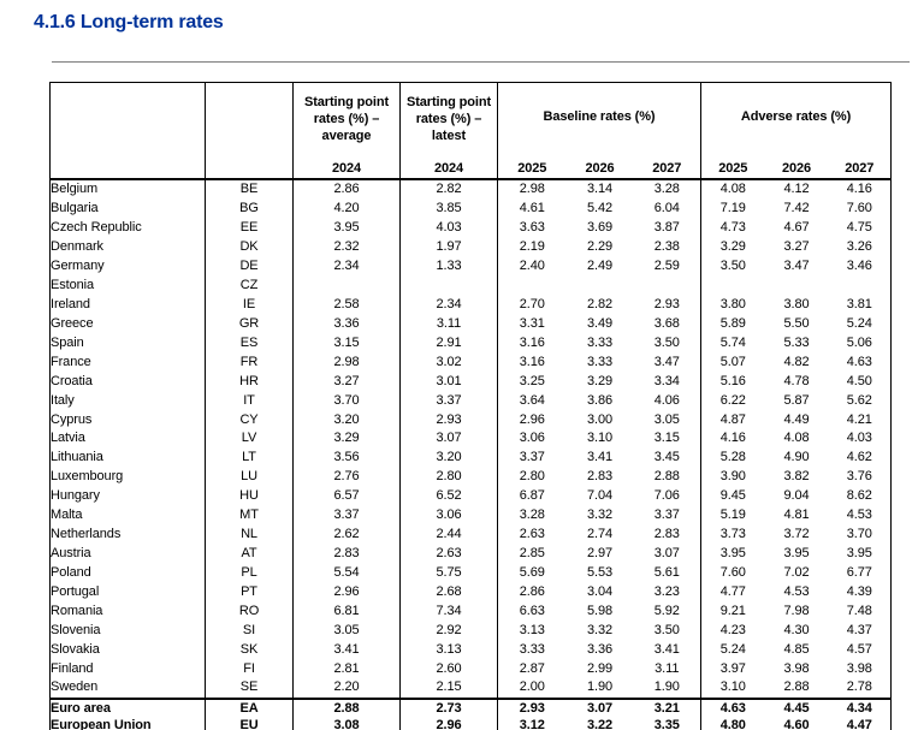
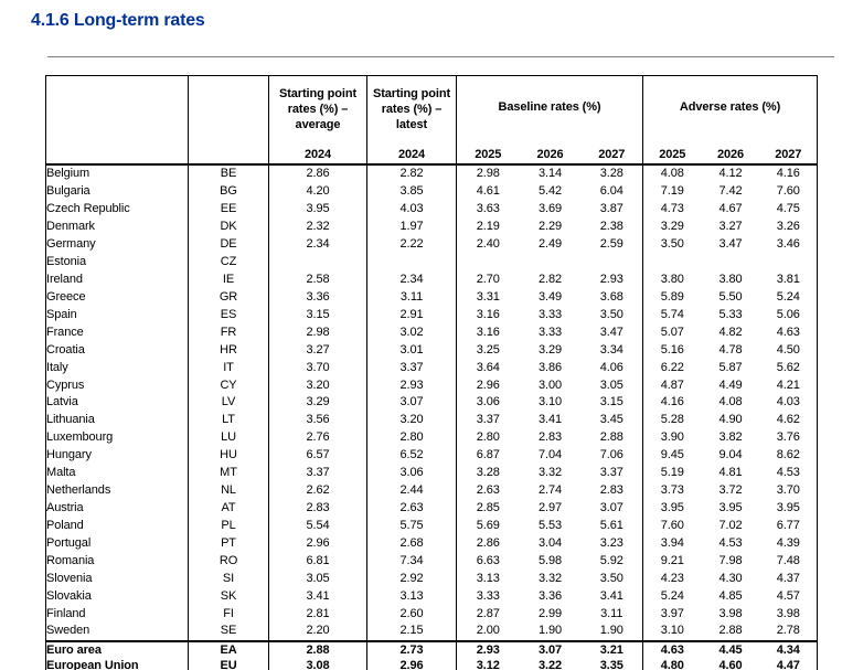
  4.1.6 Long-term rates
  		Starting point rates (%) – average 2024	Starting point rates (%) – latest 2024	Baseline rates (%)	Adverse rates (%)
  2025	2026	2027	2025	2026	2027
  Belgium	BE	2.86	2.82	2.98	3.14	3.28	4.08	4.12	4.16
  Bulgaria	BG	4.20	3.85	4.61	5.42	6.04	7.19	7.42	7.60
  Czech Republic	EE	3.95	4.03	3.63	3.69	3.87	4.73	4.67	4.75
  Denmark	DK	2.32	1.97	2.19	2.29	2.38	3.29	3.27	3.26
- Germany	DE	2.34	1.33	2.40	2.49	2.59	3.50	3.47	3.46
+ Germany	DE	2.34	2.22	2.40	2.49	2.59	3.50	3.47	3.46
  Estonia	CZ
  Ireland	IE	2.58	2.34	2.70	2.82	2.93	3.80	3.80	3.81
  Greece	GR	3.36	3.11	3.31	3.49	3.68	5.89	5.50	5.24
  Spain	ES	3.15	2.91	3.16	3.33	3.50	5.74	5.33	5.06
  France	FR	2.98	3.02	3.16	3.33	3.47	5.07	4.82	4.63
  Croatia	HR	3.27	3.01	3.25	3.29	3.34	5.16	4.78	4.50
  Italy	IT	3.70	3.37	3.64	3.86	4.06	6.22	5.87	5.62
  Cyprus	CY	3.20	2.93	2.96	3.00	3.05	4.87	4.49	4.21
  Latvia	LV	3.29	3.07	3.06	3.10	3.15	4.16	4.08	4.03
  Lithuania	LT	3.56	3.20	3.37	3.41	3.45	5.28	4.90	4.62
  Luxembourg	LU	2.76	2.80	2.80	2.83	2.88	3.90	3.82	3.76
  Hungary	HU	6.57	6.52	6.87	7.04	7.06	9.45	9.04	8.62
  Malta	MT	3.37	3.06	3.28	3.32	3.37	5.19	4.81	4.53
  Netherlands	NL	2.62	2.44	2.63	2.74	2.83	3.73	3.72	3.70
  Austria	AT	2.83	2.63	2.85	2.97	3.07	3.95	3.95	3.95
  Poland	PL	5.54	5.75	5.69	5.53	5.61	7.60	7.02	6.77
- Portugal	PT	2.96	2.68	2.86	3.04	3.23	4.77	4.53	4.39
+ Portugal	PT	2.96	2.68	2.86	3.04	3.23	3.94	4.53	4.39
  Romania	RO	6.81	7.34	6.63	5.98	5.92	9.21	7.98	7.48
  Slovenia	SI	3.05	2.92	3.13	3.32	3.50	4.23	4.30	4.37
  Slovakia	SK	3.41	3.13	3.33	3.36	3.41	5.24	4.85	4.57
  Finland	FI	2.81	2.60	2.87	2.99	3.11	3.97	3.98	3.98
  Sweden	SE	2.20	2.15	2.00	1.90	1.90	3.10	2.88	2.78
  Euro area	EA	2.88	2.73	2.93	3.07	3.21	4.63	4.45	4.34
  European Union	EU	3.08	2.96	3.12	3.22	3.35	4.80	4.60	4.47
